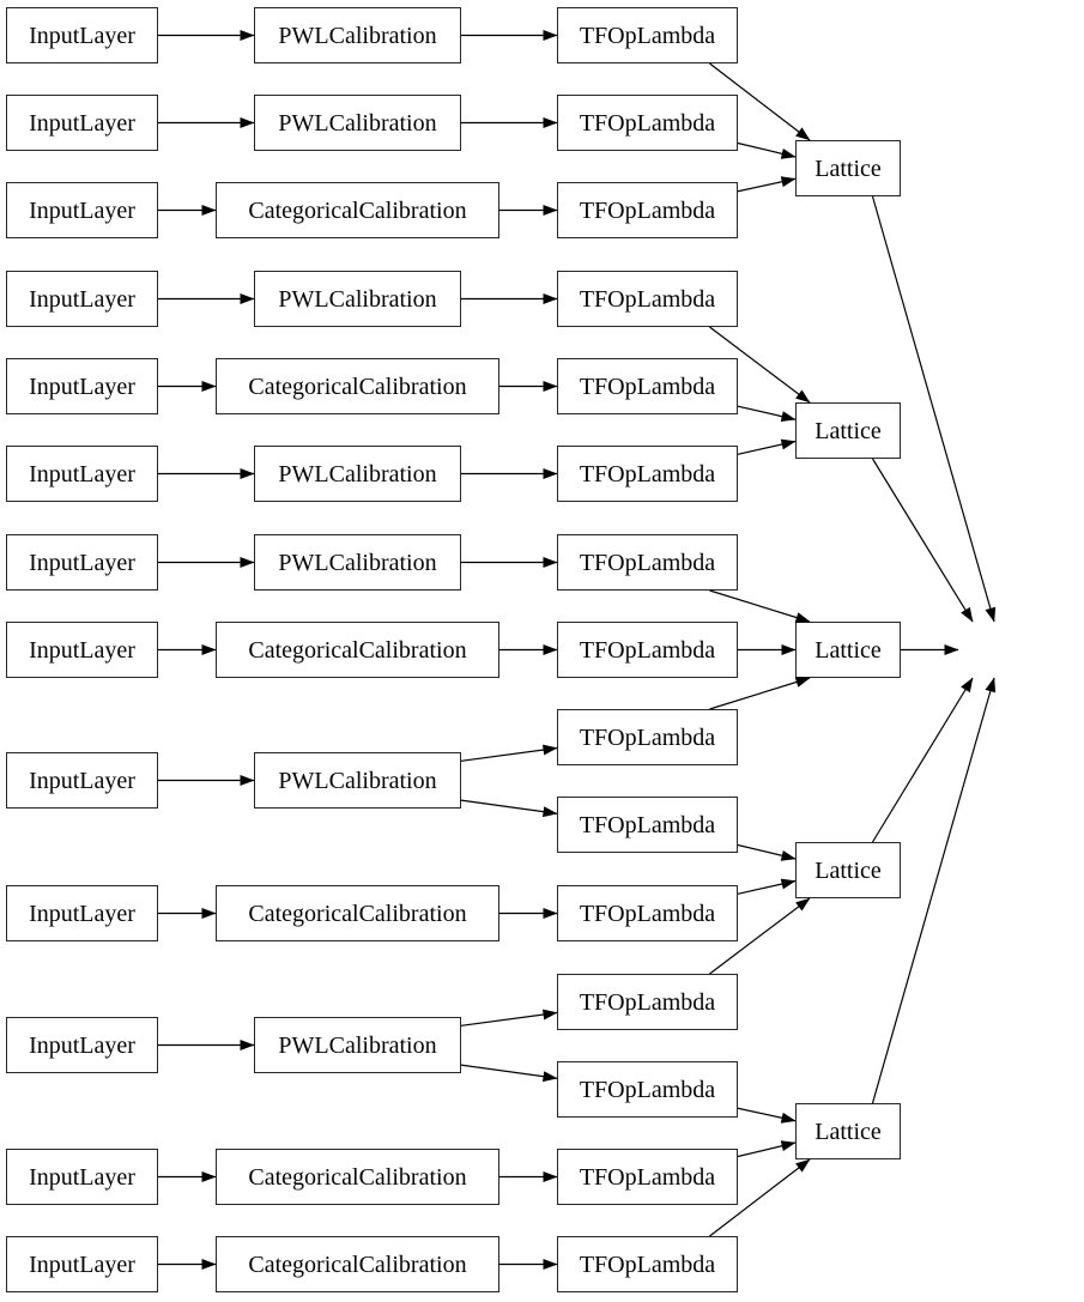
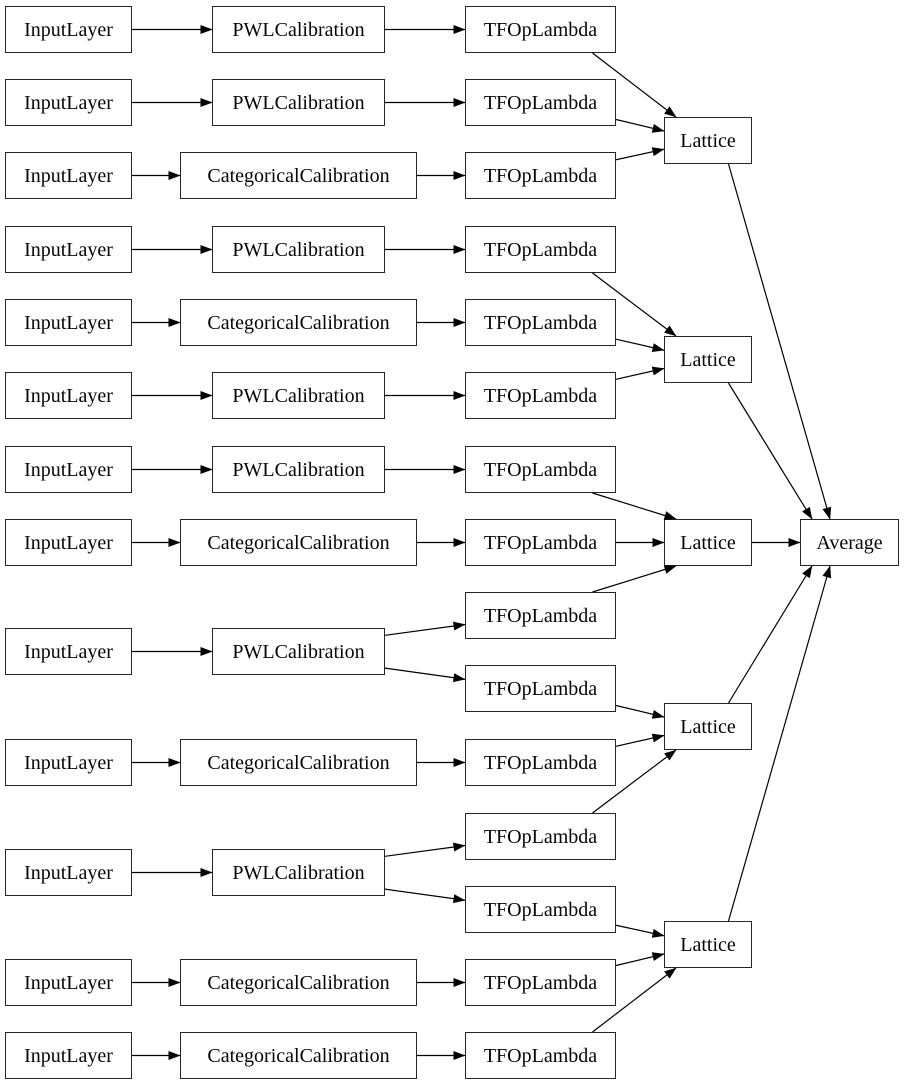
  InputLayer
  InputLayer
  InputLayer
  InputLayer
  InputLayer
  InputLayer
  InputLayer
  InputLayer
  InputLayer
  InputLayer
  InputLayer
  InputLayer
  InputLayer
  PWLCalibration
  PWLCalibration
  CategoricalCalibration
  PWLCalibration
  CategoricalCalibration
  PWLCalibration
  PWLCalibration
  CategoricalCalibration
  PWLCalibration
  CategoricalCalibration
  PWLCalibration
  CategoricalCalibration
  CategoricalCalibration
  TFOpLambda
  TFOpLambda
  TFOpLambda
  TFOpLambda
  TFOpLambda
  TFOpLambda
  TFOpLambda
  TFOpLambda
  TFOpLambda
  TFOpLambda
  TFOpLambda
  TFOpLambda
  TFOpLambda
  TFOpLambda
  TFOpLambda
  Lattice
  Lattice
  Lattice
  Lattice
  Lattice
+ Average
